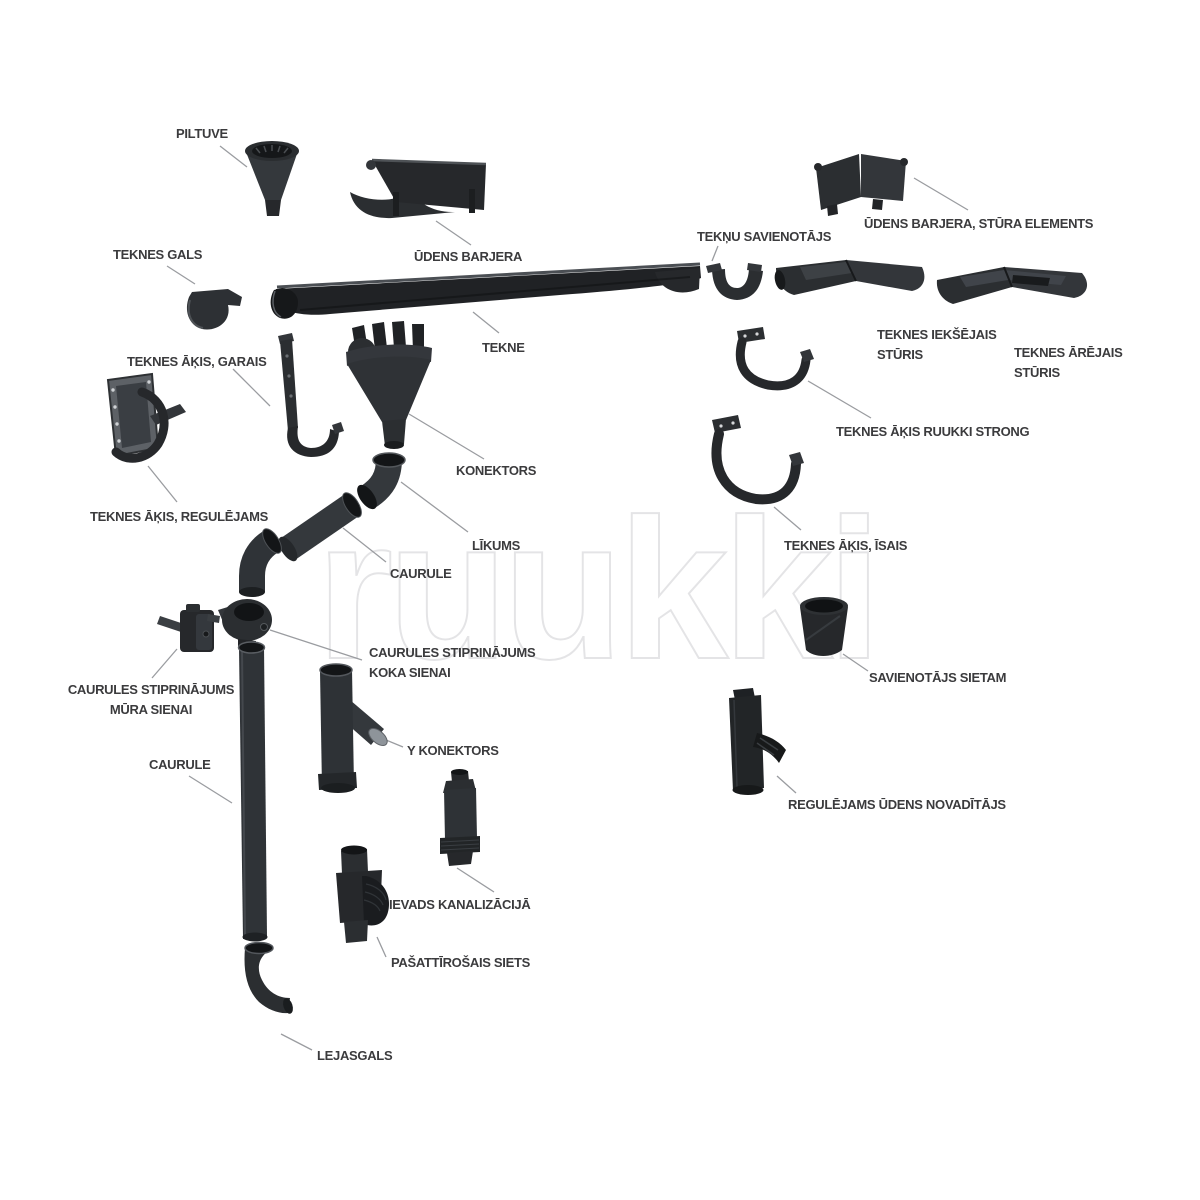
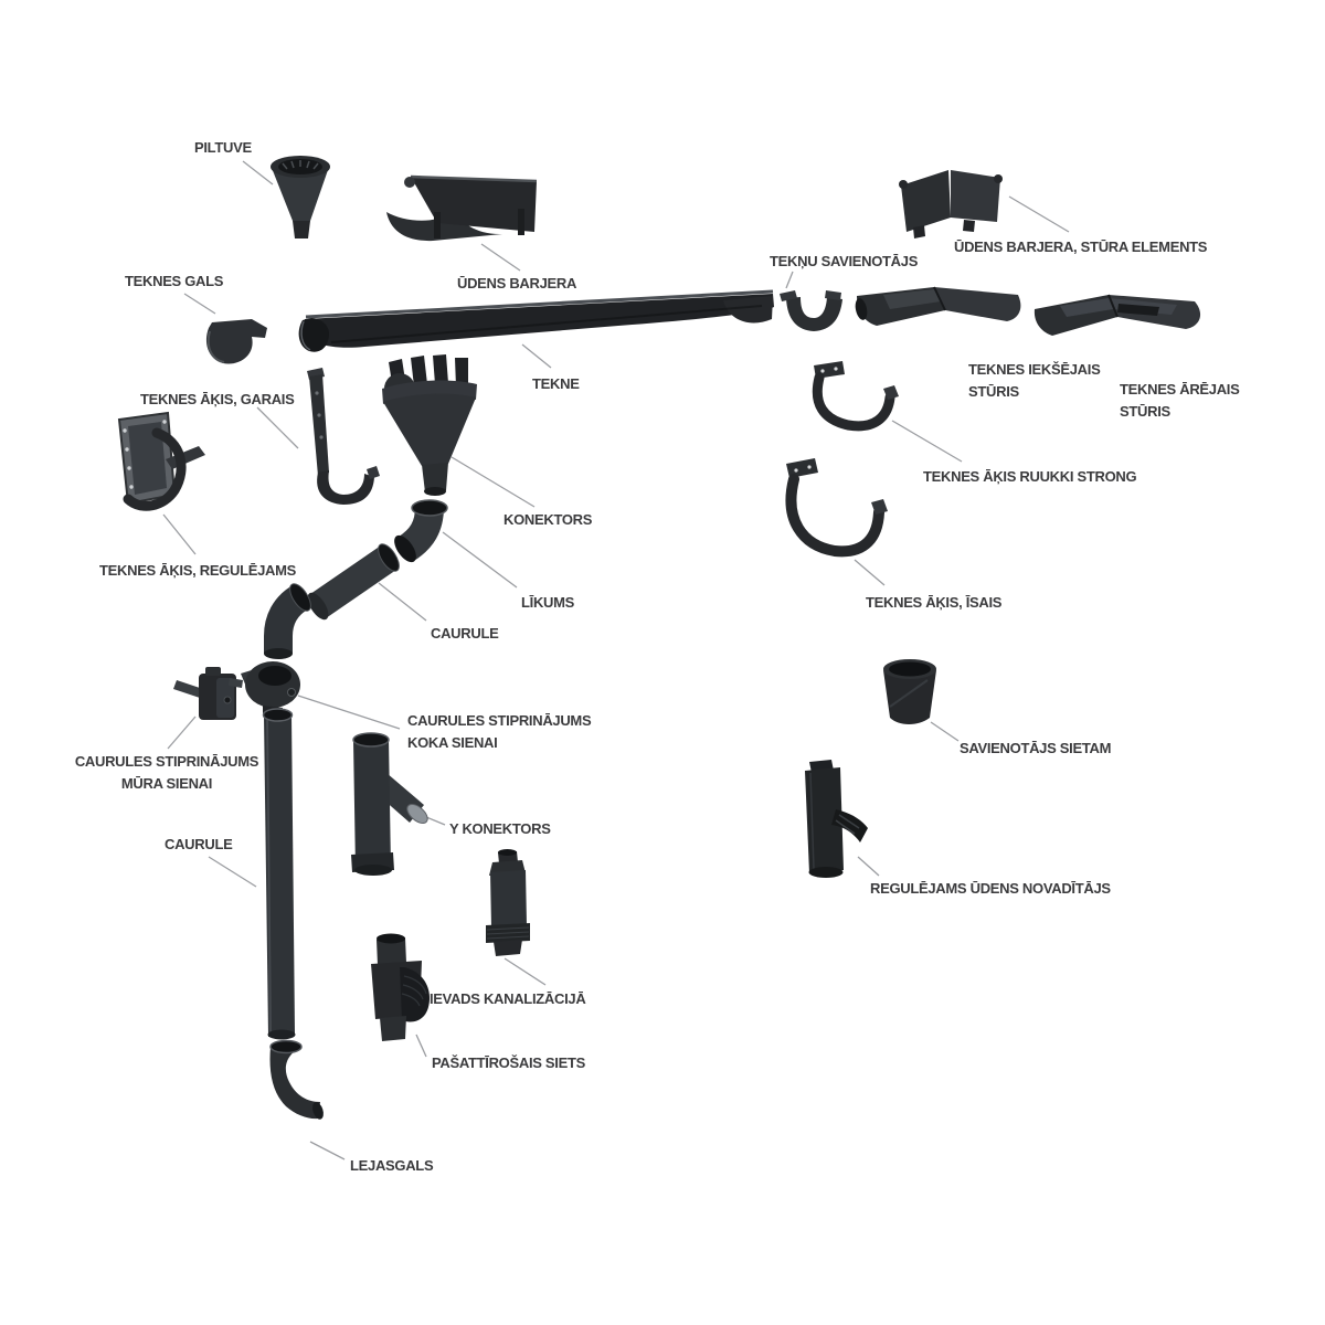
- ruukki
  PILTUVE
  TEKNES GALS
  ŪDENS BARJERA
  TEKNE
  TEKŅU SAVIENOTĀJS
  ŪDENS BARJERA, STŪRA ELEMENTS
  TEKNES IEKŠĒJAIS
  STŪRIS
  TEKNES ĀRĒJAIS
  STŪRIS
  TEKNES ĀĶIS, GARAIS
  TEKNES ĀĶIS RUUKKI STRONG
  TEKNES ĀĶIS, REGULĒJAMS
  TEKNES ĀĶIS, ĪSAIS
  KONEKTORS
  LĪKUMS
  CAURULE
  SAVIENOTĀJS SIETAM
  CAURULES STIPRINĀJUMS
  MŪRA SIENAI
  CAURULES STIPRINĀJUMS
  KOKA SIENAI
  CAURULE
  Y KONEKTORS
  REGULĒJAMS ŪDENS NOVADĪTĀJS
  IEVADS KANALIZĀCIJĀ
  PAŠATTĪROŠAIS SIETS
  LEJASGALS
